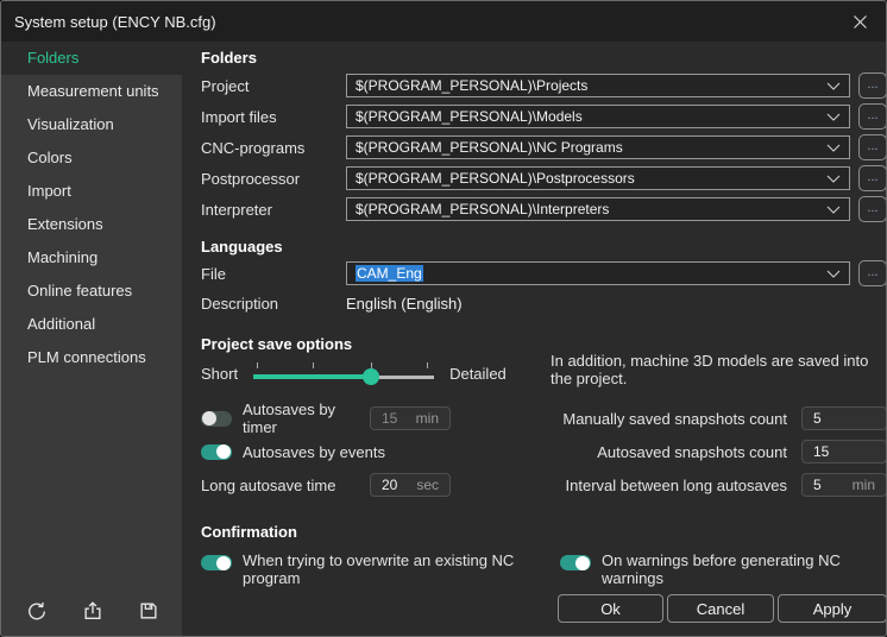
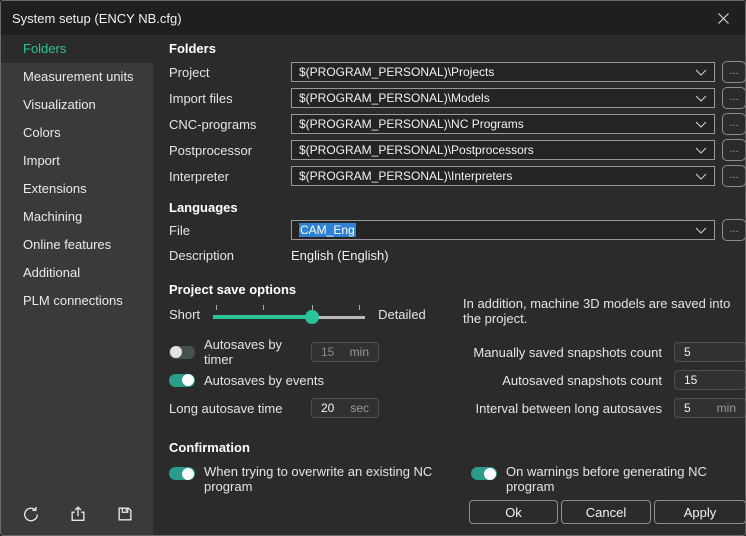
  System setup (ENCY NB.cfg)
  Folders
  Measurement units
  Visualization
  Colors
  Import
  Extensions
  Machining
  Online features
  Additional
  PLM connections
  Folders
  Project
  $(PROGRAM_PERSONAL)\Projects
  ...
  Import files
  $(PROGRAM_PERSONAL)\Models
  ...
  CNC-programs
  $(PROGRAM_PERSONAL)\NC Programs
  ...
  Postprocessor
  $(PROGRAM_PERSONAL)\Postprocessors
  ...
  Interpreter
  $(PROGRAM_PERSONAL)\Interpreters
  ...
  Languages
  File
  CAM_Eng
  ...
  Description
  English (English)
  Project save options
  Short
  Detailed
  In addition, machine 3D models are saved into the project.
  Autosaves by timer
  15
  min
  Autosaves by events
  Long autosave time
  20
  sec
  Manually saved snapshots count
  5
  Autosaved snapshots count
  15
  Interval between long autosaves
  5
  min
  Confirmation
  When trying to overwrite an existing NC program
- On warnings before generating NC warnings
+ On warnings before generating NC program
  Ok
  Cancel
  Apply
